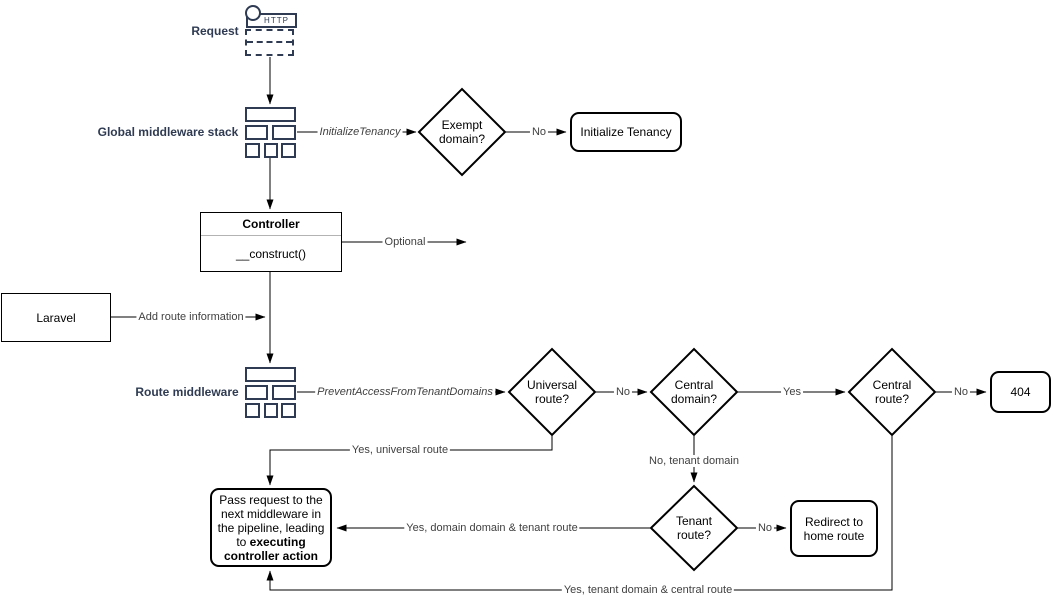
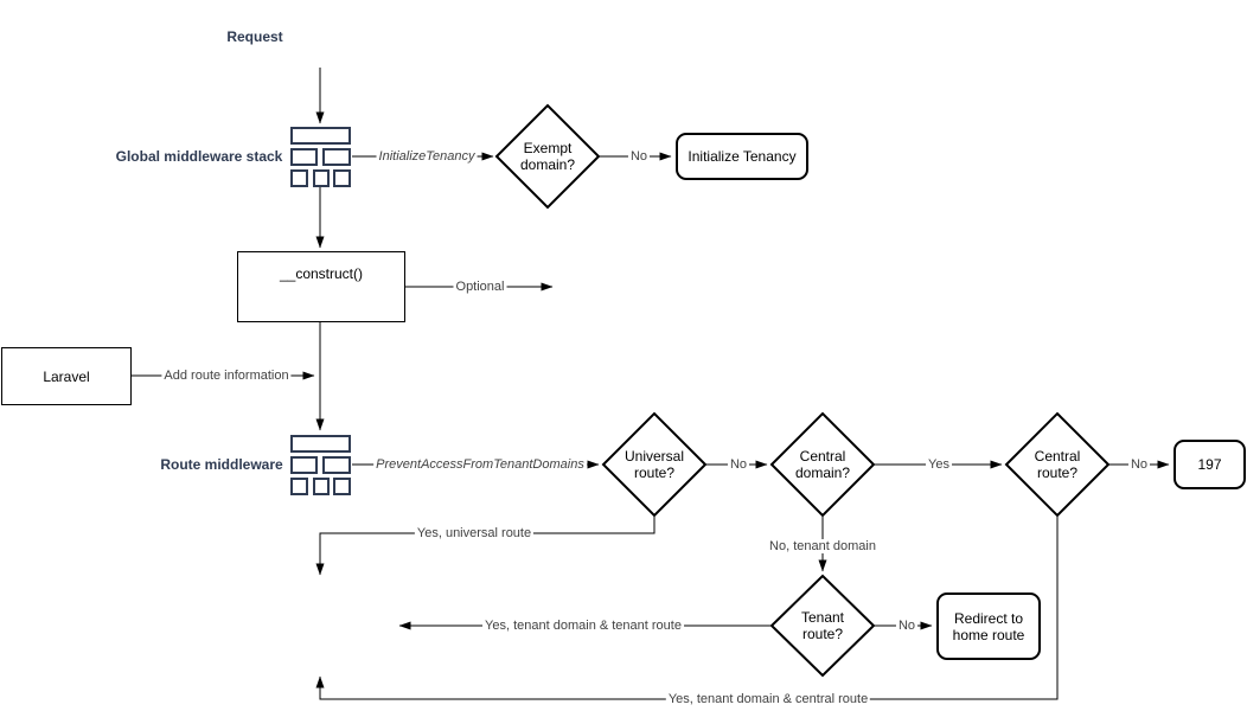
- HTTP
  Request
  Global middleware stack
  Route middleware
  Initialize Tenancy
- Controller
  __construct()
  Laravel
- 404
+ 197
  Redirect to home route
- Pass request to the next middleware in the pipeline, leading to executing controller action
  Exempt domain?
  Universal route?
  Central domain?
  Central route?
  Tenant route?
  InitializeTenancy
  No
  Optional
  Add route information
  PreventAccessFromTenantDomains
  No
  Yes
  No
  Yes, universal route
  No, tenant domain
  No
- Yes, domain domain & tenant route
+ Yes, tenant domain & tenant route
  Yes, tenant domain & central route
